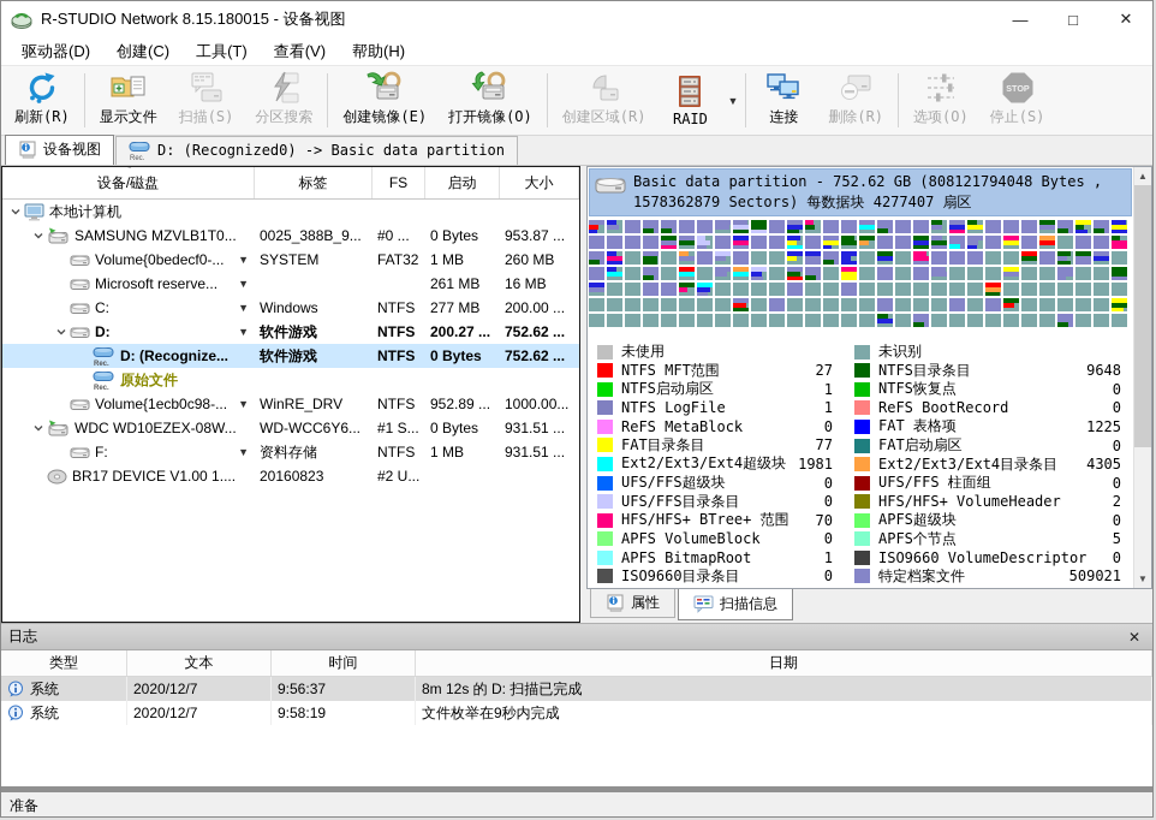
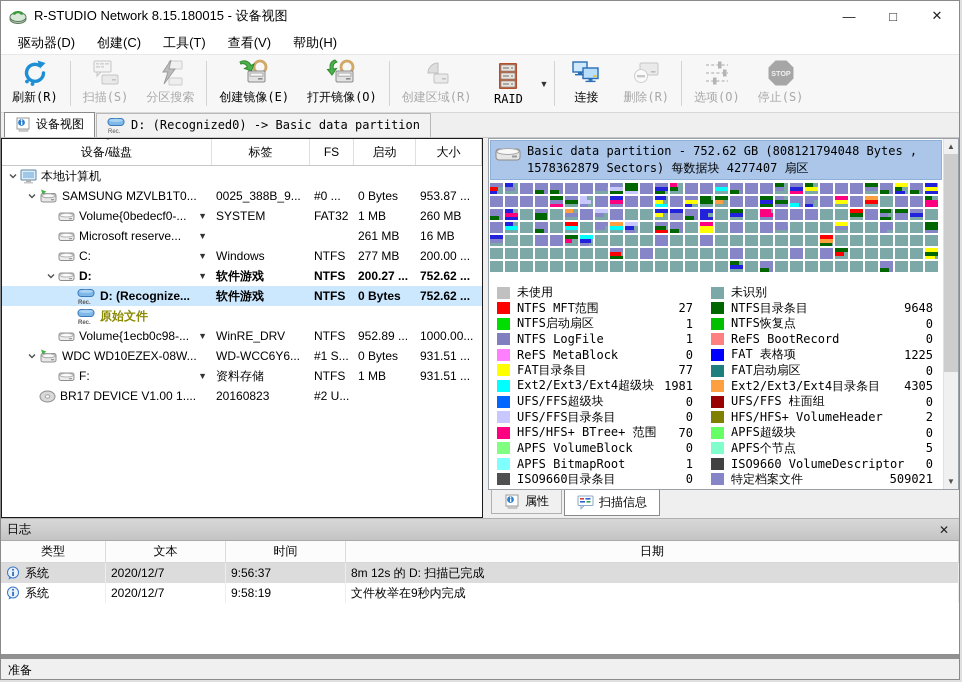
  R-STUDIO Network 8.15.180015 - 设备视图
  —
  □
  ✕
  驱动器(D)
  创建(C)
  工具(T)
  查看(V)
  帮助(H)
  刷新(R)
- 显示文件
  扫描(S)
  分区搜索
  创建镜像(E)
  打开镜像(O)
  创建区域(R)
  RAID
  ▼
  连接
  删除(R)
  选项(O)
  STOP
  停止(S)
  设备视图
  D: (Recognized0) -> Basic data partition
  设备/磁盘
  ˆ
  标签
  FS
  启动
  大小
  本地计算机
  SAMSUNG MZVLB1T0...
  0025_388B_9...
  #0 ...
  0 Bytes
  953.87 ...
  Volume{0bedecf0-...
  ▼
  SYSTEM
  FAT32
  1 MB
  260 MB
  Microsoft reserve...
  ▼
  261 MB
  16 MB
  C:
  ▼
  Windows
  NTFS
  277 MB
  200.00 ...
  D:
  ▼
  软件游戏
  NTFS
  200.27 ...
  752.62 ...
  D: (Recognize...
  软件游戏
  NTFS
  0 Bytes
  752.62 ...
  原始文件
  Volume{1ecb0c98-...
  ▼
  WinRE_DRV
  NTFS
  952.89 ...
  1000.00...
  WDC WD10EZEX-08W...
  WD-WCC6Y6...
  #1 S...
  0 Bytes
  931.51 ...
  F:
  ▼
  资料存储
  NTFS
  1 MB
  931.51 ...
  BR17 DEVICE V1.00 1....
  20160823
  #2 U...
  Basic data partition - 752.62 GB (808121794048 Bytes , 1578362879 Sectors) 每数据块 4277407 扇区
  未使用
  NTFS MFT范围
  27
  NTFS启动扇区
  1
  NTFS LogFile
  1
  ReFS MetaBlock
  0
  FAT目录条目
  77
  Ext2/Ext3/Ext4超级块
  1981
  UFS/FFS超级块
  0
  UFS/FFS目录条目
  0
  HFS/HFS+ BTree+ 范围
  70
  APFS VolumeBlock
  0
  APFS BitmapRoot
  1
  ISO9660目录条目
  0
  未识别
  NTFS目录条目
  9648
  NTFS恢复点
  0
  ReFS BootRecord
  0
  FAT 表格项
  1225
  FAT启动扇区
  0
  Ext2/Ext3/Ext4目录条目
  4305
  UFS/FFS 柱面组
  0
  HFS/HFS+ VolumeHeader
  2
  APFS超级块
  0
  APFS个节点
  5
  ISO9660 VolumeDescriptor
  0
  特定档案文件
  509021
  ▲
  ▼
  属性
  扫描信息
  日志
  ✕
  类型
  文本
  时间
  日期
  系统
  2020/12/7
  9:56:37
  8m 12s 的 D: 扫描已完成
  系统
  2020/12/7
  9:58:19
  文件枚举在9秒内完成
  准备
